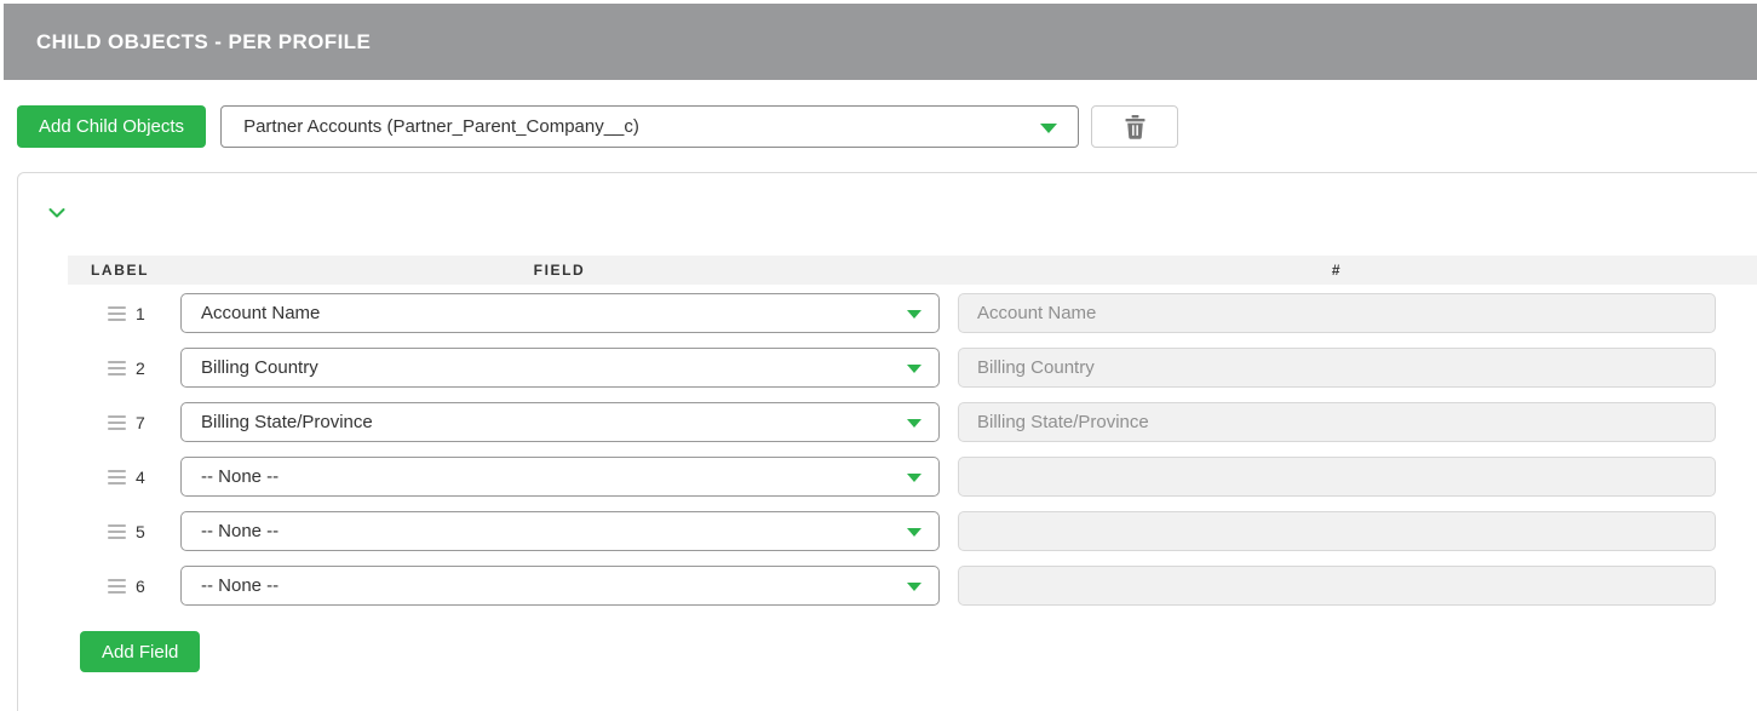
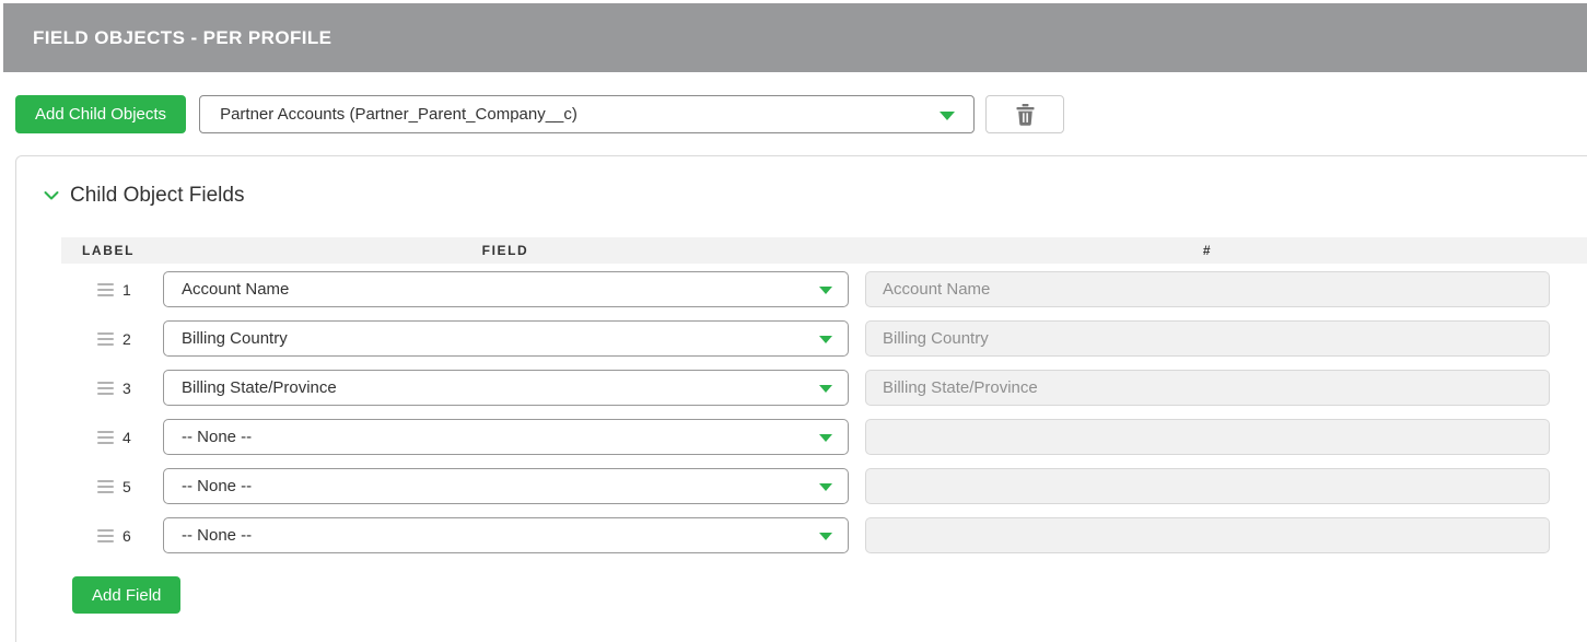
- CHILD OBJECTS - PER PROFILE
+ FIELD OBJECTS - PER PROFILE
  Add Child Objects
  Partner Accounts (Partner_Parent_Company__c)
+ Child Object Fields
  LABEL
  FIELD
  #
  1
  Account Name
  Account Name
  2
  Billing Country
  Billing Country
- 7
+ 3
  Billing State/Province
  Billing State/Province
  4
  -- None --
  5
  -- None --
  6
  -- None --
  Add Field
